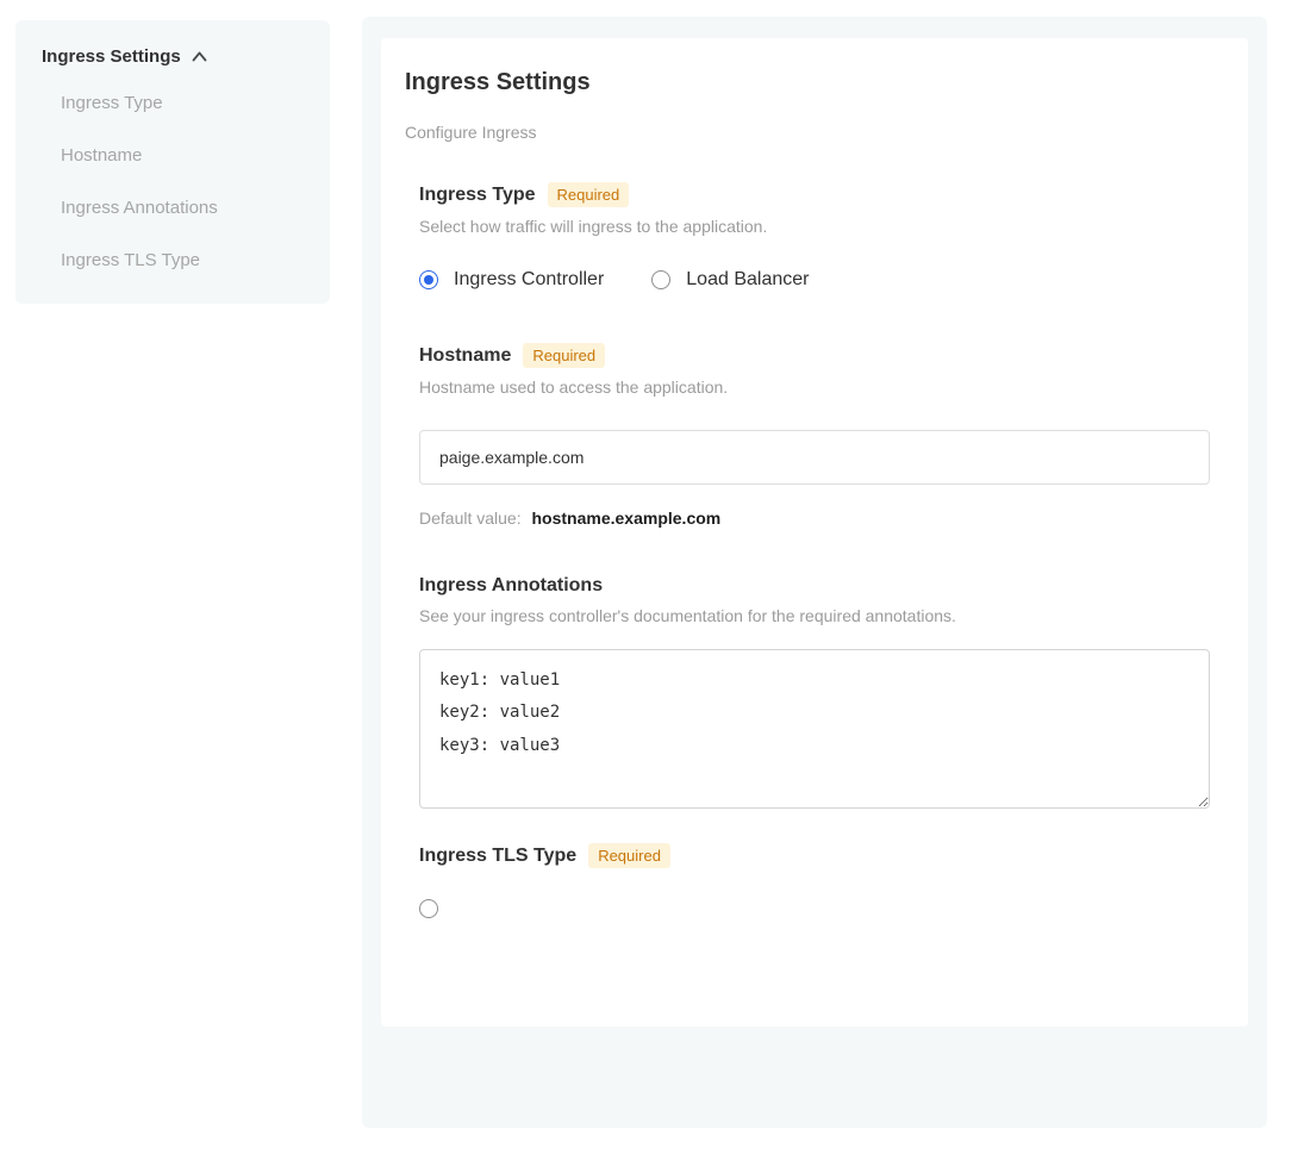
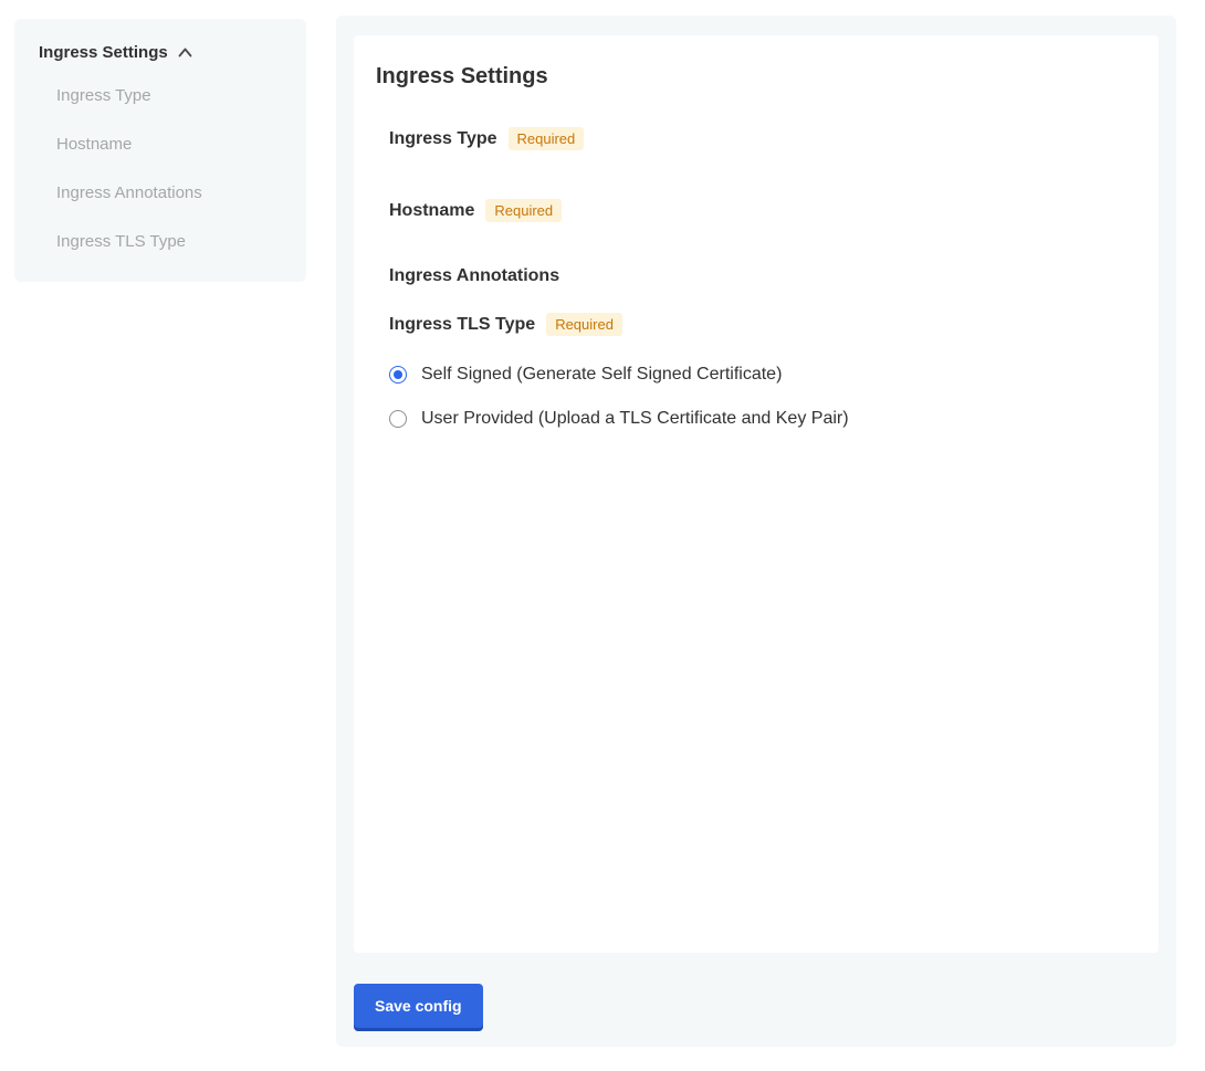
  Ingress Settings
  Ingress Type
  Hostname
  Ingress Annotations
  Ingress TLS Type
  Ingress Settings
- Configure Ingress
  Ingress Type
  Required
- Select how traffic will ingress to the application.
- Ingress Controller
- Load Balancer
  Hostname
  Required
- Hostname used to access the application.
- paige.example.com
- Default value: hostname.example.com
  Ingress Annotations
- See your ingress controller's documentation for the required annotations.
- key1: value1
- key2: value2
- key3: value3
  Ingress TLS Type
  Required
+ Self Signed (Generate Self Signed Certificate)
+ User Provided (Upload a TLS Certificate and Key Pair)
+ Save config
